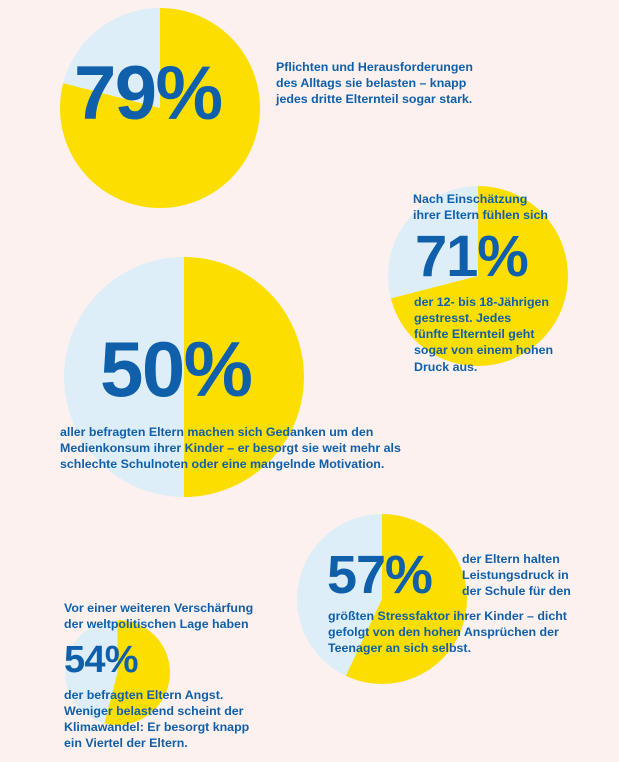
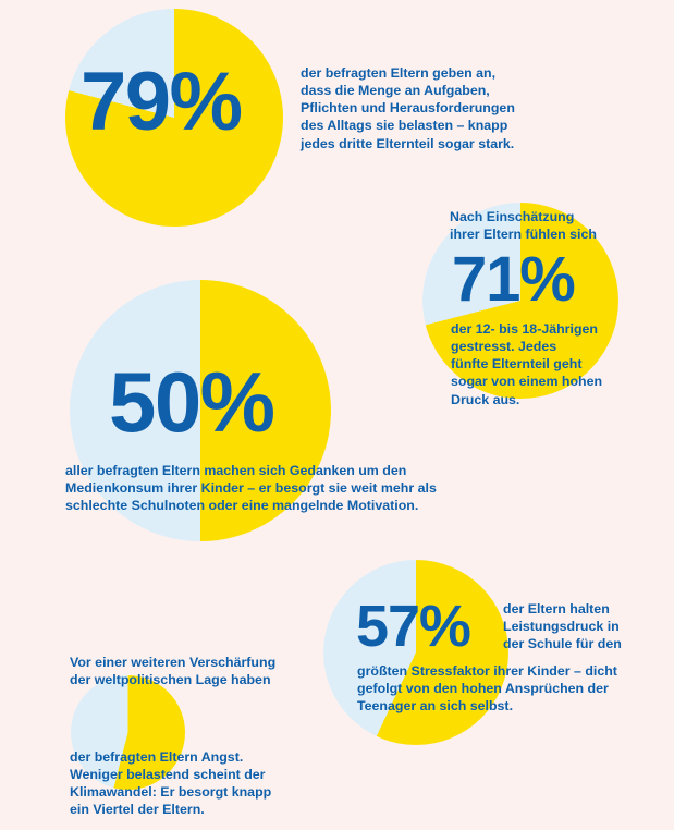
  79%
+ der befragten Eltern geben an,
+ dass die Menge an Aufgaben,
  Pflichten und Herausforderungen
  des Alltags sie belasten – knapp
  jedes dritte Elternteil sogar stark.
  Nach Einschätzung
  ihrer Eltern fühlen sich
  71%
  der 12- bis 18-Jährigen
  gestresst. Jedes
  fünfte Elternteil geht
  sogar von einem hohen
  Druck aus.
  50%
  aller befragten Eltern machen sich Gedanken um den
  Medienkonsum ihrer Kinder – er besorgt sie weit mehr als
  schlechte Schulnoten oder eine mangelnde Motivation.
  57%
  der Eltern halten
  Leistungsdruck in
  der Schule für den
  größten Stressfaktor ihrer Kinder – dicht
  gefolgt von den hohen Ansprüchen der
  Teenager an sich selbst.
  Vor einer weiteren Verschärfung
  der weltpolitischen Lage haben
- 54%
  der befragten Eltern Angst.
  Weniger belastend scheint der
  Klimawandel: Er besorgt knapp
  ein Viertel der Eltern.
